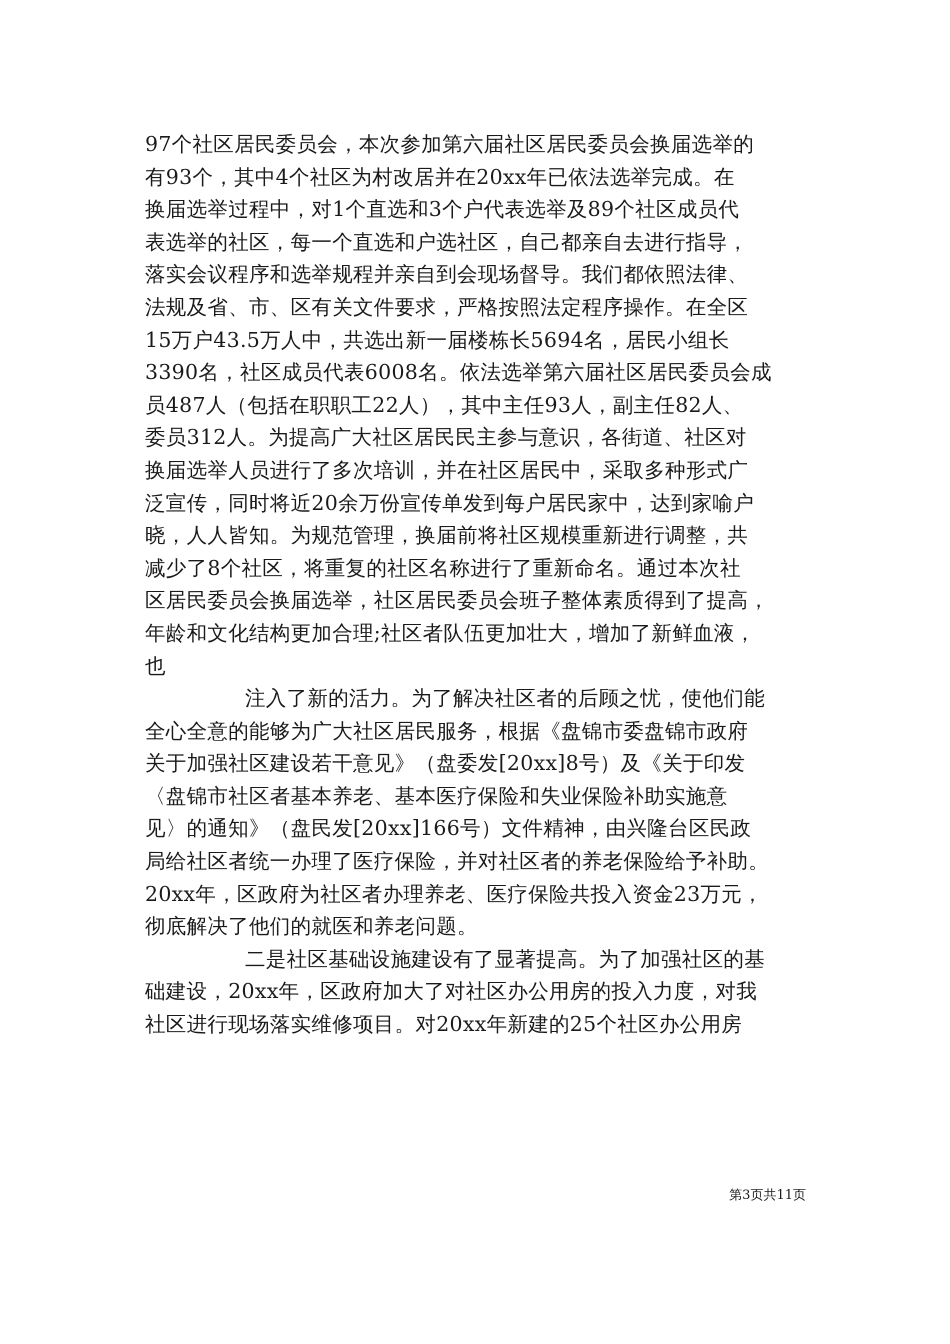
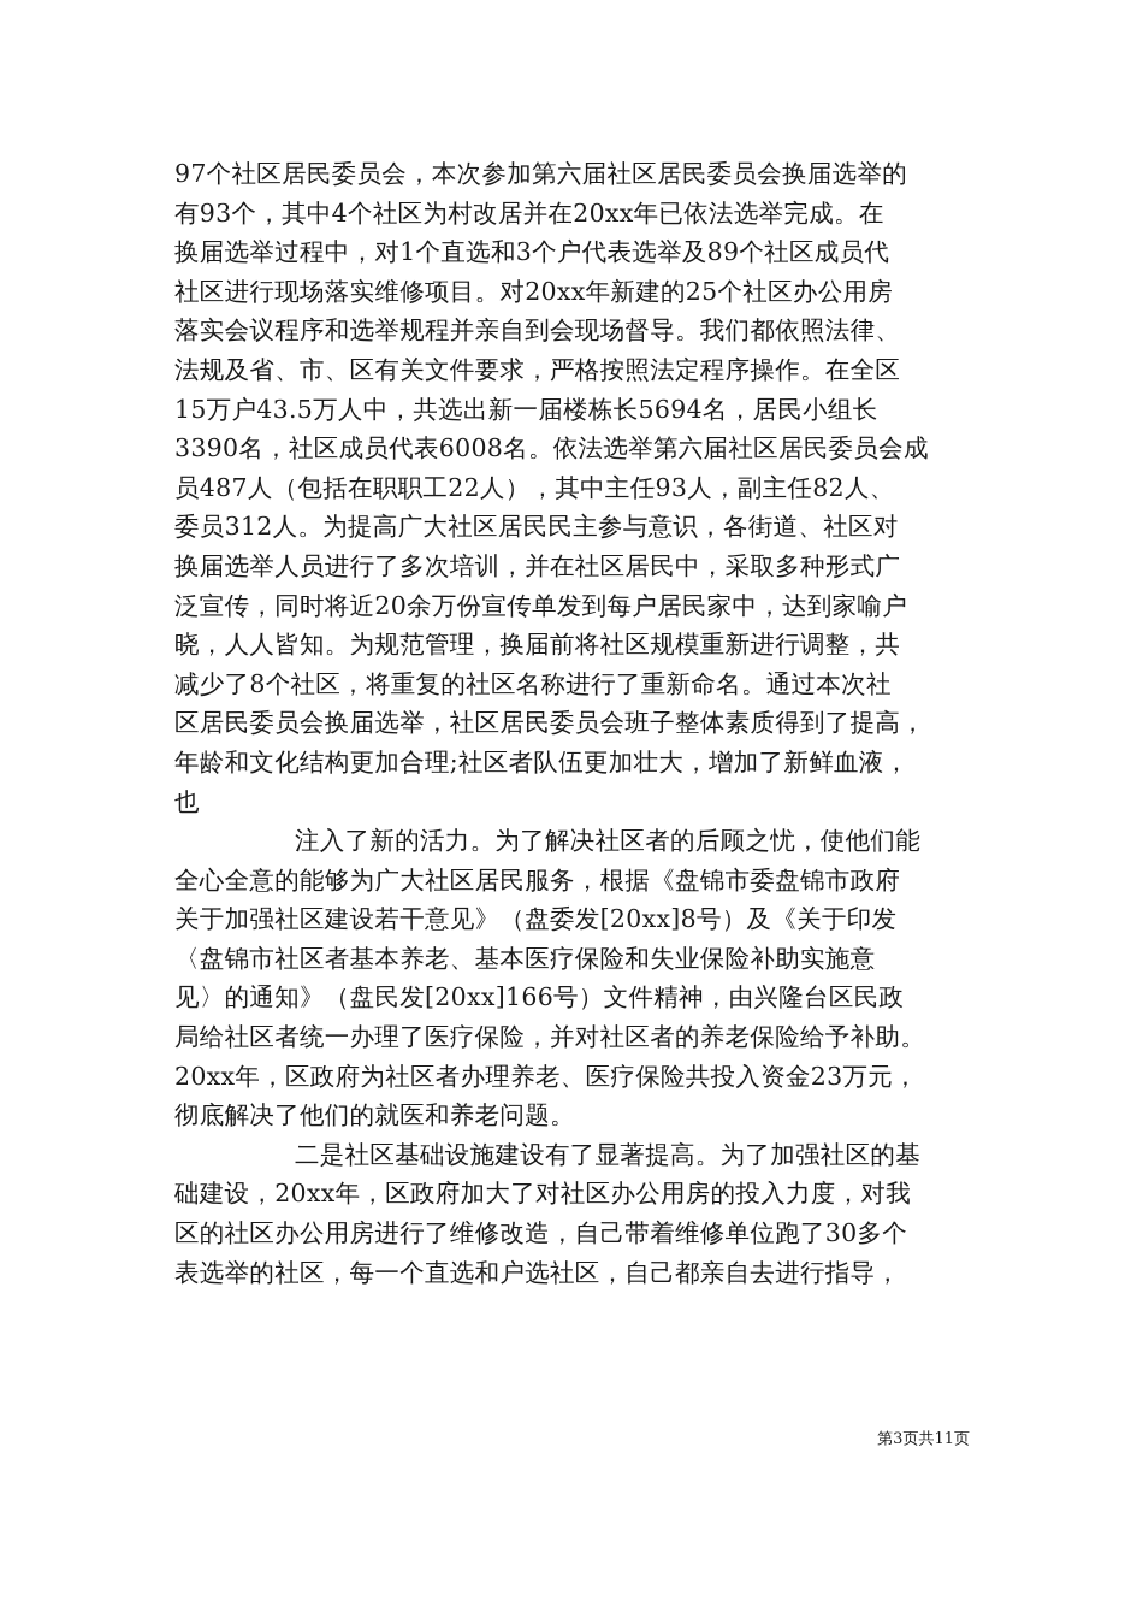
  97个社区居民委员会，本次参加第六届社区居民委员会换届选举的
  有93个，其中4个社区为村改居并在20xx年已依法选举完成。在
  换届选举过程中，对1个直选和3个户代表选举及89个社区成员代
- 表选举的社区，每一个直选和户选社区，自己都亲自去进行指导，
+ 社区进行现场落实维修项目。对20xx年新建的25个社区办公用房
  落实会议程序和选举规程并亲自到会现场督导。我们都依照法律、
  法规及省、市、区有关文件要求，严格按照法定程序操作。在全区
  15万户43.5万人中，共选出新一届楼栋长5694名，居民小组长
  3390名，社区成员代表6008名。依法选举第六届社区居民委员会成
  员487人（包括在职职工22人），其中主任93人，副主任82人、
  委员312人。为提高广大社区居民民主参与意识，各街道、社区对
  换届选举人员进行了多次培训，并在社区居民中，采取多种形式广
  泛宣传，同时将近20余万份宣传单发到每户居民家中，达到家喻户
  晓，人人皆知。为规范管理，换届前将社区规模重新进行调整，共
  减少了8个社区，将重复的社区名称进行了重新命名。通过本次社
  区居民委员会换届选举，社区居民委员会班子整体素质得到了提高，
  年龄和文化结构更加合理;社区者队伍更加壮大，增加了新鲜血液，
  也
  注入了新的活力。为了解决社区者的后顾之忧，使他们能
  全心全意的能够为广大社区居民服务，根据《盘锦市委盘锦市政府
  关于加强社区建设若干意见》（盘委发[20xx]8号）及《关于印发
  〈盘锦市社区者基本养老、基本医疗保险和失业保险补助实施意
  见〉的通知》（盘民发[20xx]166号）文件精神，由兴隆台区民政
  局给社区者统一办理了医疗保险，并对社区者的养老保险给予补助。
  20xx年，区政府为社区者办理养老、医疗保险共投入资金23万元，
  彻底解决了他们的就医和养老问题。
  二是社区基础设施建设有了显著提高。为了加强社区的基
  础建设，20xx年，区政府加大了对社区办公用房的投入力度，对我
+ 区的社区办公用房进行了维修改造，自己带着维修单位跑了30多个
- 社区进行现场落实维修项目。对20xx年新建的25个社区办公用房
+ 表选举的社区，每一个直选和户选社区，自己都亲自去进行指导，
  第3页共11页
